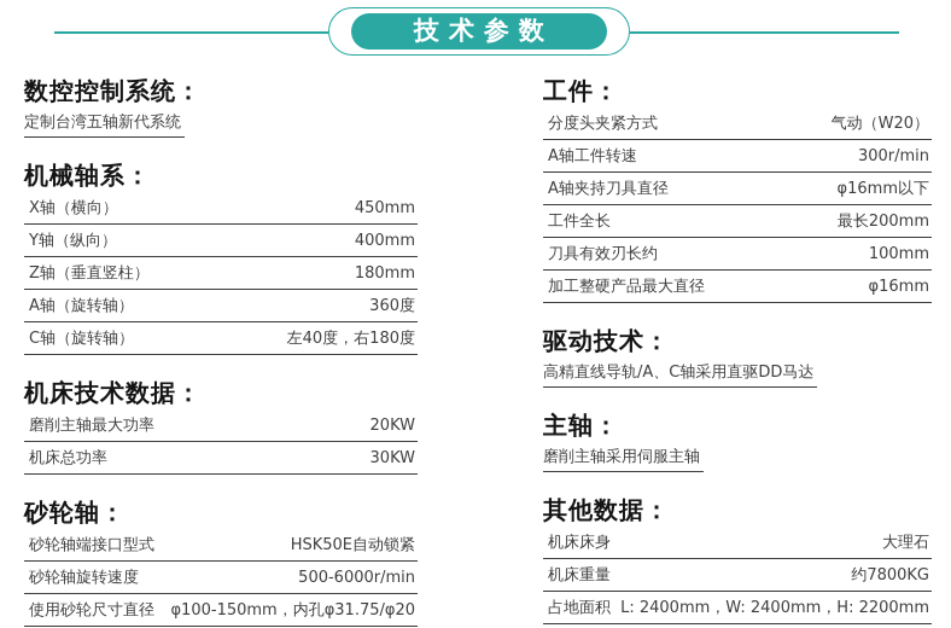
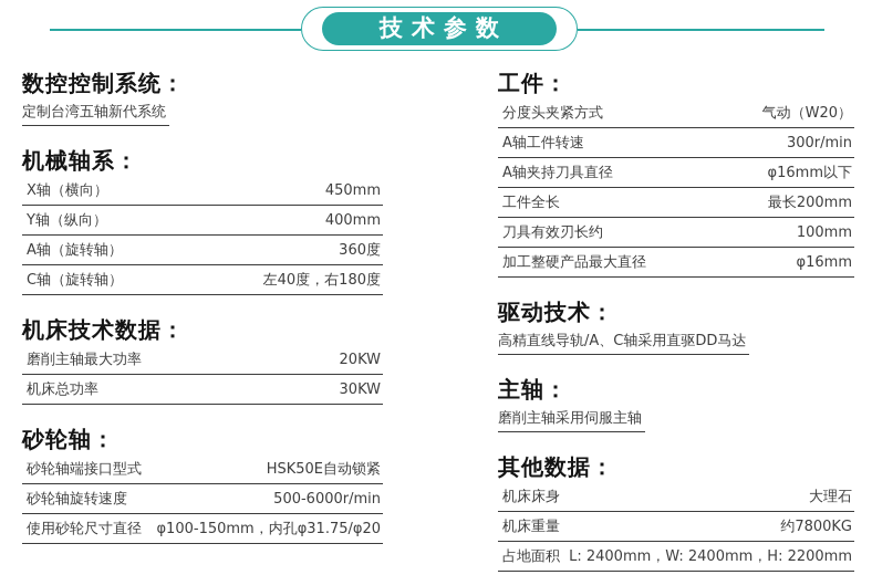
  技术参数
  数控控制系统：
  定制台湾五轴新代系统
  机械轴系：
  X轴（横向）
  450mm
  Y轴（纵向）
  400mm
- Z轴（垂直竖柱）
- 180mm
  A轴（旋转轴）
  360度
  C轴（旋转轴）
  左40度，右180度
  机床技术数据：
  磨削主轴最大功率
  20KW
  机床总功率
  30KW
  砂轮轴：
  砂轮轴端接口型式
  HSK50E自动锁紧
  砂轮轴旋转速度
  500-6000r/min
  使用砂轮尺寸直径
  φ100-150mm，内孔φ31.75/φ20
  工件：
  分度头夹紧方式
  气动（W20）
  A轴工件转速
  300r/min
  A轴夹持刀具直径
  φ16mm以下
  工件全长
  最长200mm
  刀具有效刃长约
  100mm
  加工整硬产品最大直径
  φ16mm
  驱动技术：
  高精直线导轨/A、C轴采用直驱DD马达
  主轴：
  磨削主轴采用伺服主轴
  其他数据：
  机床床身
  大理石
  机床重量
  约7800KG
  占地面积
  L: 2400mm，W: 2400mm，H: 2200mm
